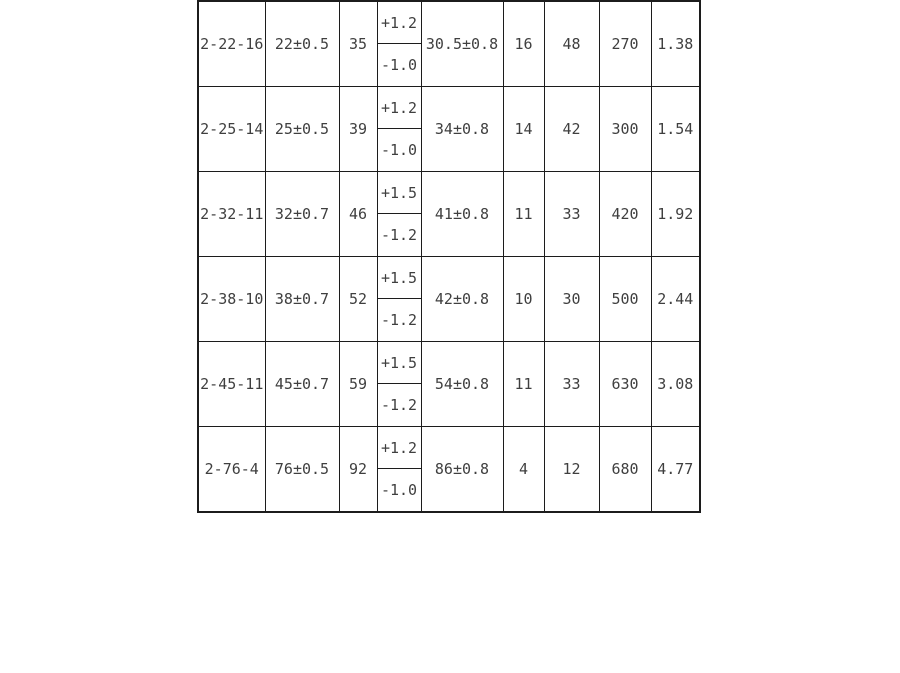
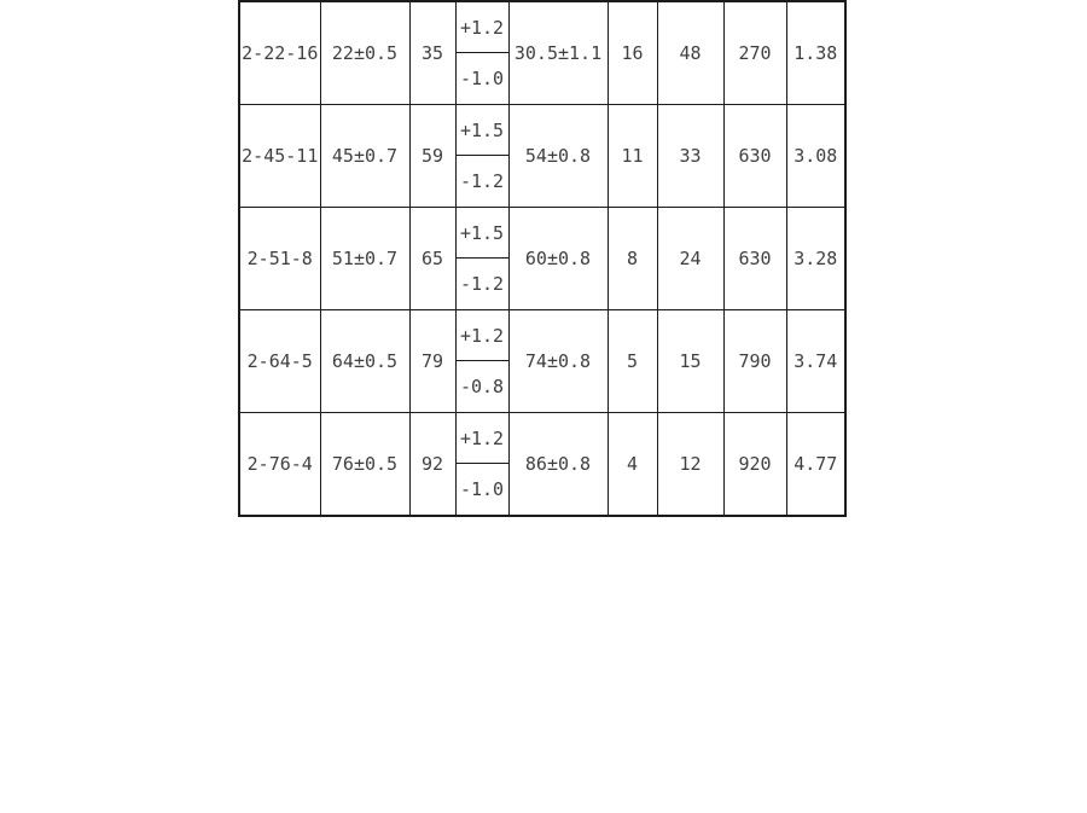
- 2-22-16	22±0.5	35	+1.2 -1.0	30.5±0.8	16	48	270	1.38
+ 2-22-16	22±0.5	35	+1.2 -1.0	30.5±1.1	16	48	270	1.38
- 2-25-14	25±0.5	39	+1.2 -1.0	34±0.8	14	42	300	1.54
- 2-32-11	32±0.7	46	+1.5 -1.2	41±0.8	11	33	420	1.92
- 2-38-10	38±0.7	52	+1.5 -1.2	42±0.8	10	30	500	2.44
  2-45-11	45±0.7	59	+1.5 -1.2	54±0.8	11	33	630	3.08
+ 2-51-8	51±0.7	65	+1.5 -1.2	60±0.8	8	24	630	3.28
+ 2-64-5	64±0.5	79	+1.2 -0.8	74±0.8	5	15	790	3.74
- 2-76-4	76±0.5	92	+1.2 -1.0	86±0.8	4	12	680	4.77
+ 2-76-4	76±0.5	92	+1.2 -1.0	86±0.8	4	12	920	4.77
